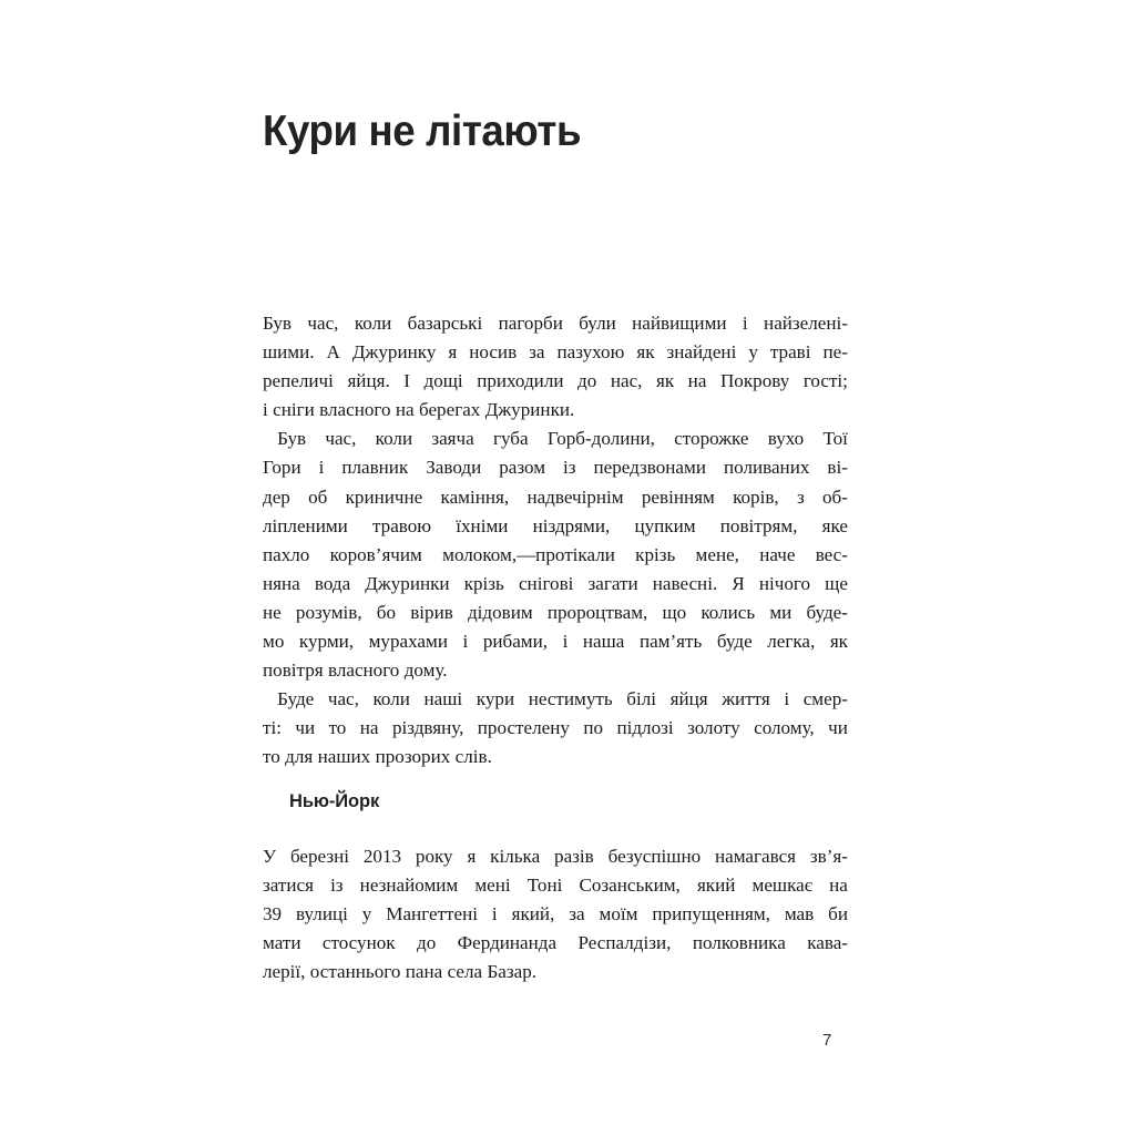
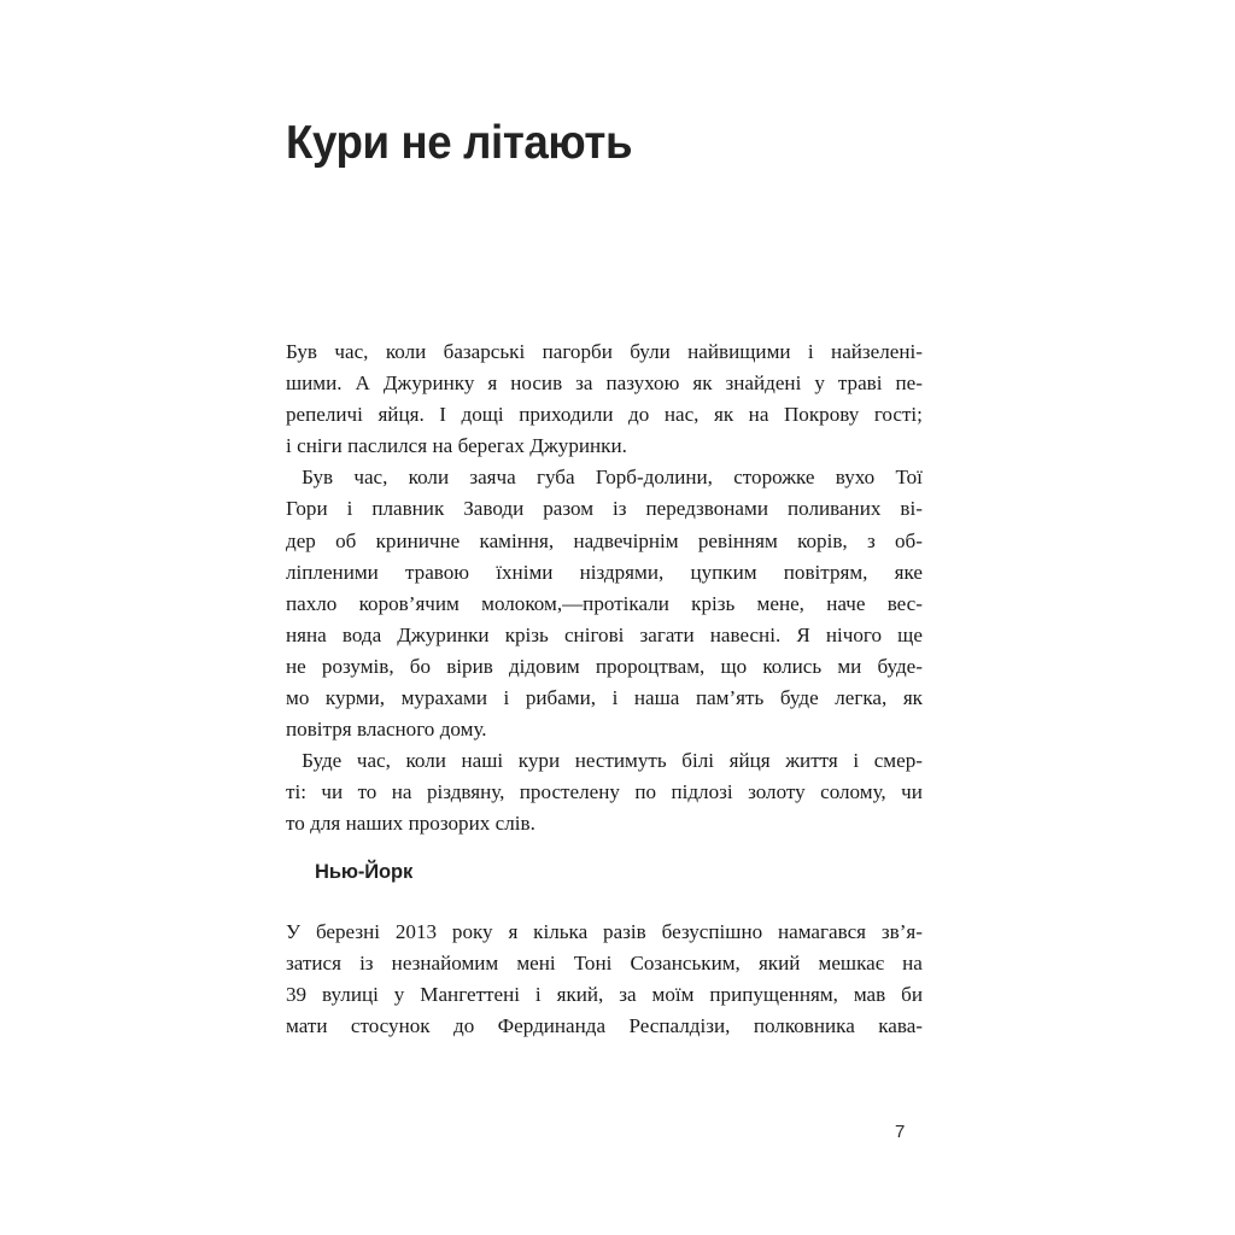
  Кури не літають
  Був
  час,
  коли
  базарські
  пагорби
  були
  найвищими
  і
  найзелені-
  шими.
  А
  Джуринку
  я
  носив
  за
  пазухою
  як
  знайдені
  у
  траві
  пе-
  репеличі
  яйця.
  І
  дощі
  приходили
  до
  нас,
  як
  на
  Покрову
  гості;
- і сніги власного на берегах Джуринки.
+ і сніги паслился на берегах Джуринки.
  Був
  час,
  коли
  заяча
  губа
  Горб-долини,
  сторожке
  вухо
  Тої
  Гори
  і
  плавник
  Заводи
  разом
  із
  передзвонами
  поливаних
  ві-
  дер
  об
  криничне
  каміння,
  надвечірнім
  ревінням
  корів,
  з
  об-
  ліпленими
  травою
  їхніми
  ніздрями,
  цупким
  повітрям,
  яке
  пахло
  коров’ячим
  молоком,—протікали
  крізь
  мене,
  наче
  вес-
  няна
  вода
  Джуринки
  крізь
  снігові
  загати
  навесні.
  Я
  нічого
  ще
  не
  розумів,
  бо
  вірив
  дідовим
  пророцтвам,
  що
  колись
  ми
  буде-
  мо
  курми,
  мурахами
  і
  рибами,
  і
  наша
  пам’ять
  буде
  легка,
  як
  повітря власного дому.
  Буде
  час,
  коли
  наші
  кури
  нестимуть
  білі
  яйця
  життя
  і
  смер-
  ті:
  чи
  то
  на
  різдвяну,
  простелену
  по
  підлозі
  золоту
  солому,
  чи
  то для наших прозорих слів.
  Нью-Йорк
  У
  березні
  2013
  року
  я
  кілька
  разів
  безуспішно
  намагався
  зв’я-
  затися
  із
  незнайомим
  мені
  Тоні
  Созанським,
  який
  мешкає
  на
  39
  вулиці
  у
  Мангеттені
  і
  який,
  за
  моїм
  припущенням,
  мав
  би
  мати
  стосунок
  до
  Фердинанда
  Респалдізи,
  полковника
  кава-
- лерії, останнього пана села Базар.
  7
